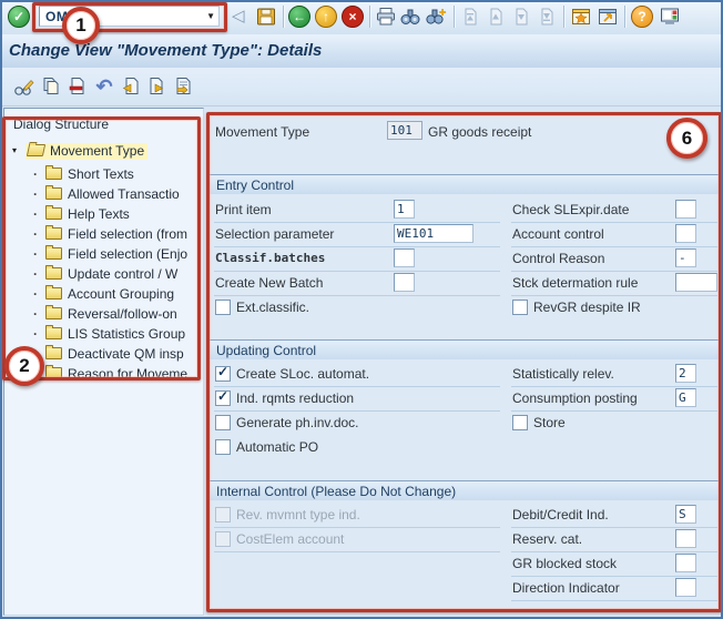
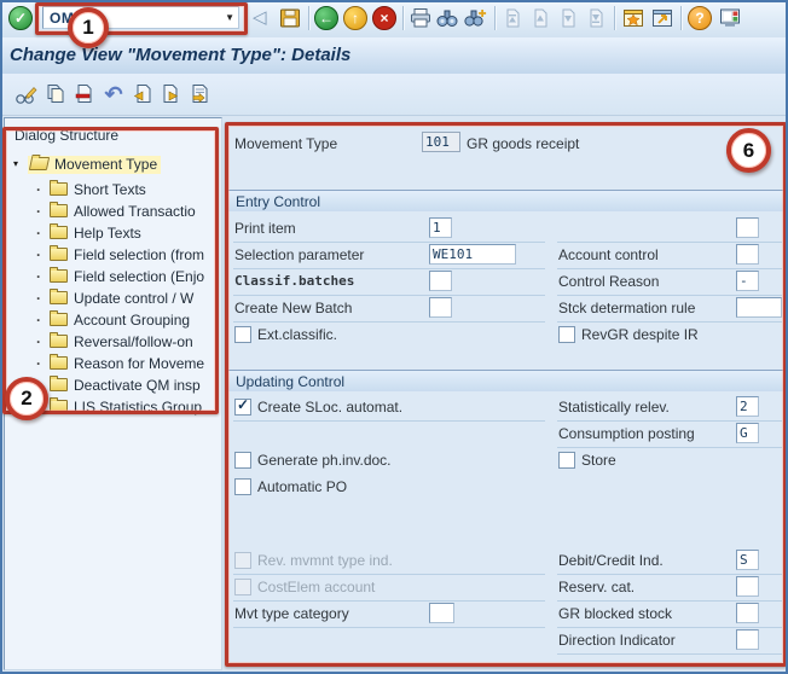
  ✓
  ▼
  ◁
  ←
  ↑
  ×
  ?
  1
  Change View "Movement Type": Details
  ↶
  Dialog Structure
  ▾
  Movement Type
  ·
  Short Texts
  ·
  Allowed Transactio
  ·
  Help Texts
  ·
  Field selection (from
  ·
  Field selection (Enjo
  ·
  Update control / W
  ·
  Account Grouping
  ·
  Reversal/follow-on
  ·
- LIS Statistics Group
+ Reason for Moveme
  Deactivate QM insp
- Reason for Moveme
+ LIS Statistics Group
  2
  Movement Type
  101
  GR goods receipt
  Entry Control
  Print item
  1
  Selection parameter
  WE101
  Classif.batches
  Create New Batch
  Ext.classific.
- Check SLExpir.date
  Account control
  Control Reason
  -
  Stck determation rule
  RevGR despite IR
  Updating Control
  Create SLoc. automat.
- Ind. rqmts reduction
  Generate ph.inv.doc.
  Automatic PO
  Statistically relev.
  2
  Consumption posting
  G
  Store
- Internal Control (Please Do Not Change)
  Rev. mvmnt type ind.
  CostElem account
+ Mvt type category
  Debit/Credit Ind.
  S
  Reserv. cat.
  GR blocked stock
  Direction Indicator
  6
